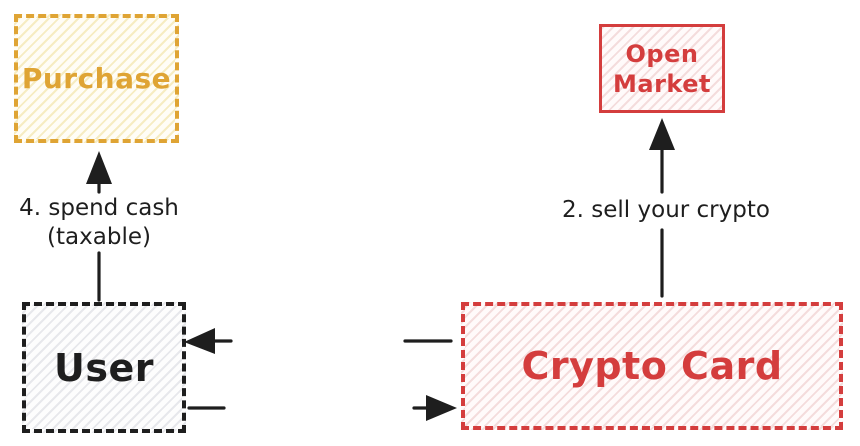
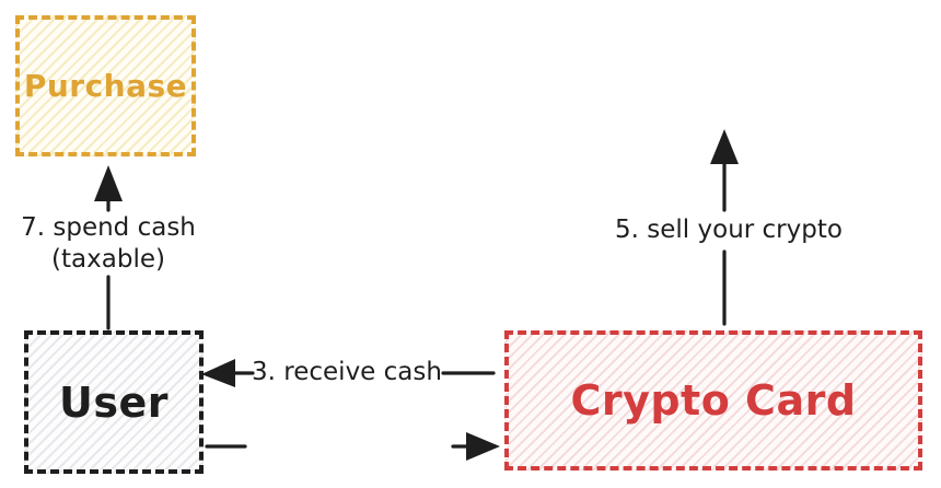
  Purchase
- Open
- Market
  User
  Crypto Card
- 4. spend cash
+ 7. spend cash
  (taxable)
- 2. sell your crypto
+ 5. sell your crypto
+ 3. receive cash
